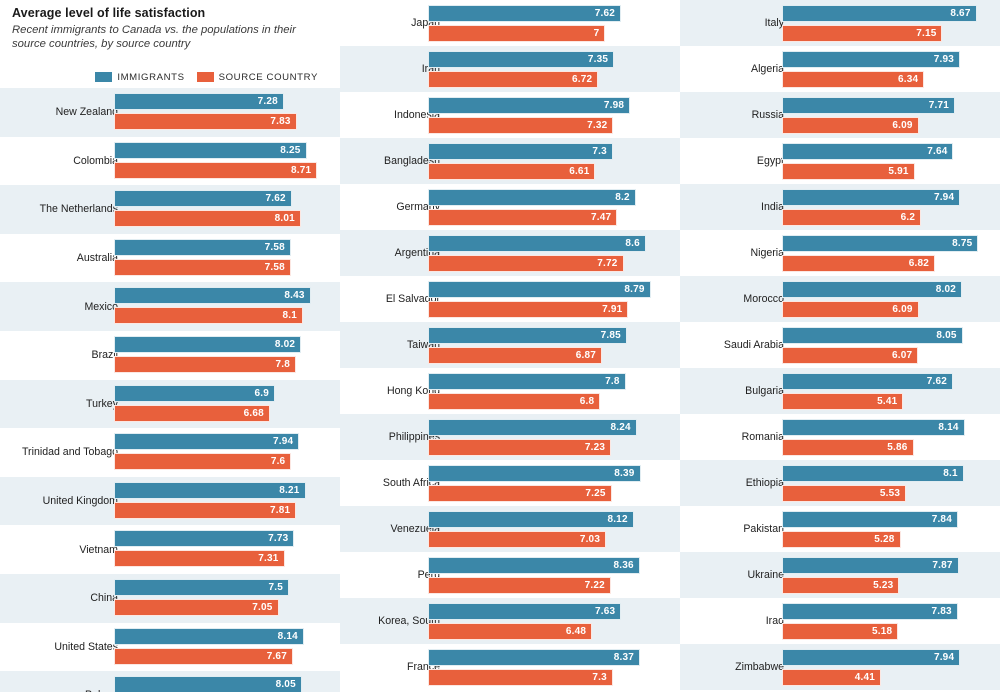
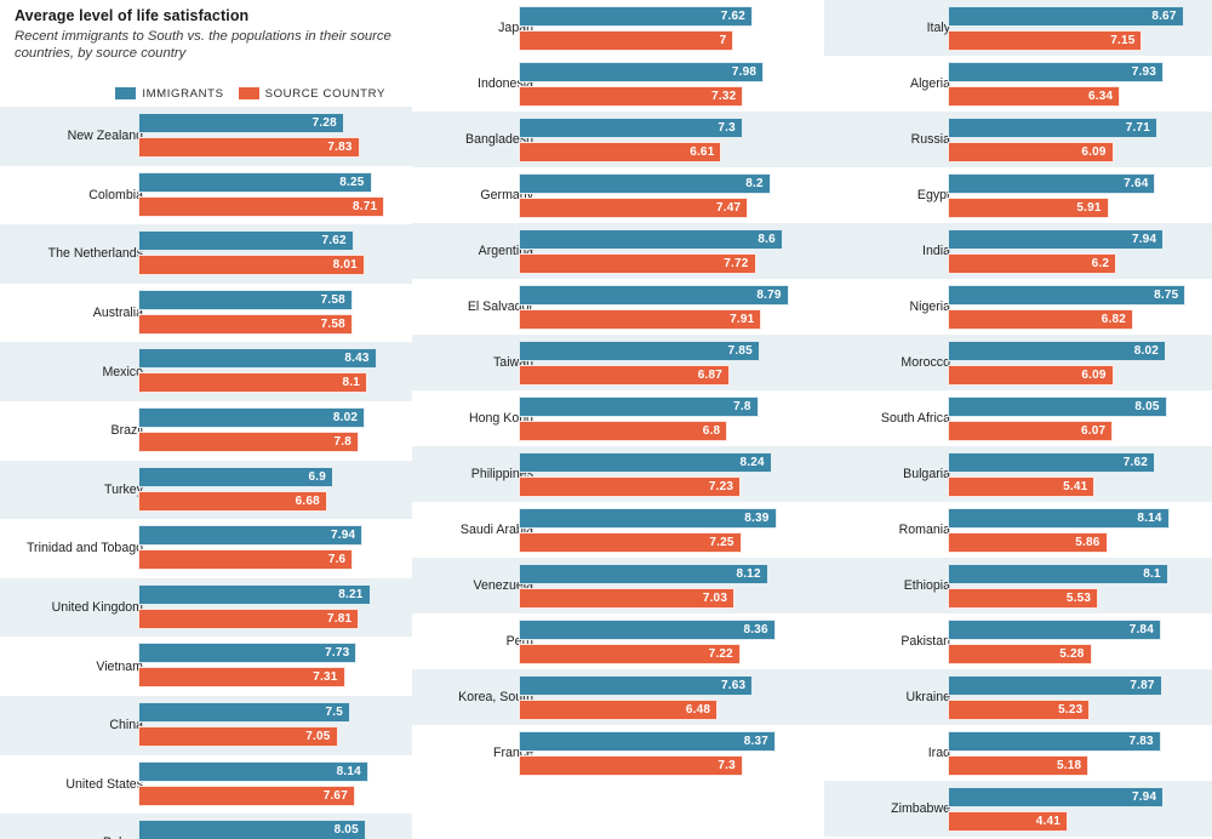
  Average level of life satisfaction
- Recent immigrants to Canada vs. the populations in their source countries, by source country
+ Recent immigrants to South vs. the populations in their source countries, by source country
  IMMIGRANTS
  SOURCE COUNTRY
  New Zealan
  7.28
  7.83
  Colombi
  8.25
  8.71
  The Netherland
  7.62
  8.01
  Australi
  7.58
  7.58
  Mexic
  8.43
  8.1
  8.02
  7.8
  Turke
  6.9
  6.68
  Trinidad and Tobag
  7.94
  7.6
  United Kingdo
  8.21
  7.81
  Vietna
  7.73
  7.31
  Chin
  7.5
  7.05
  United State
  8.14
  7.67
  8.05
  Japan
  7.62
  7
- Iran
- 7.35
- 6.72
  Indonesia
  7.98
  7.32
  Bangladesh
  7.3
  6.61
  Germany
  8.2
  7.47
  Argentina
  8.6
  7.72
  El Salvador
  8.79
  7.91
  Taiwan
  7.85
  6.87
  Hong Kong
  7.8
  6.8
  Philippines
  8.24
  7.23
- South Africa
+ Saudi Arabia
  8.39
  7.25
  Venezuela
  8.12
  7.03
  Peru
  8.36
  7.22
  Korea, South
  7.63
  6.48
  France
  8.37
  7.3
  Italy
  8.67
  7.15
  Algeria
  7.93
  6.34
  Russia
  7.71
  6.09
  Egypt
  7.64
  5.91
  India
  7.94
  6.2
  Nigeria
  8.75
  6.82
  Morocco
  8.02
  6.09
- Saudi Arabia
+ South Africa
  8.05
  6.07
  Bulgaria
  7.62
  5.41
  Romania
  8.14
  5.86
  Ethiopia
  8.1
  5.53
  Pakistan
  7.84
  5.28
  Ukraine
  7.87
  5.23
  Iraq
  7.83
  5.18
  Zimbabwe
  7.94
  4.41
